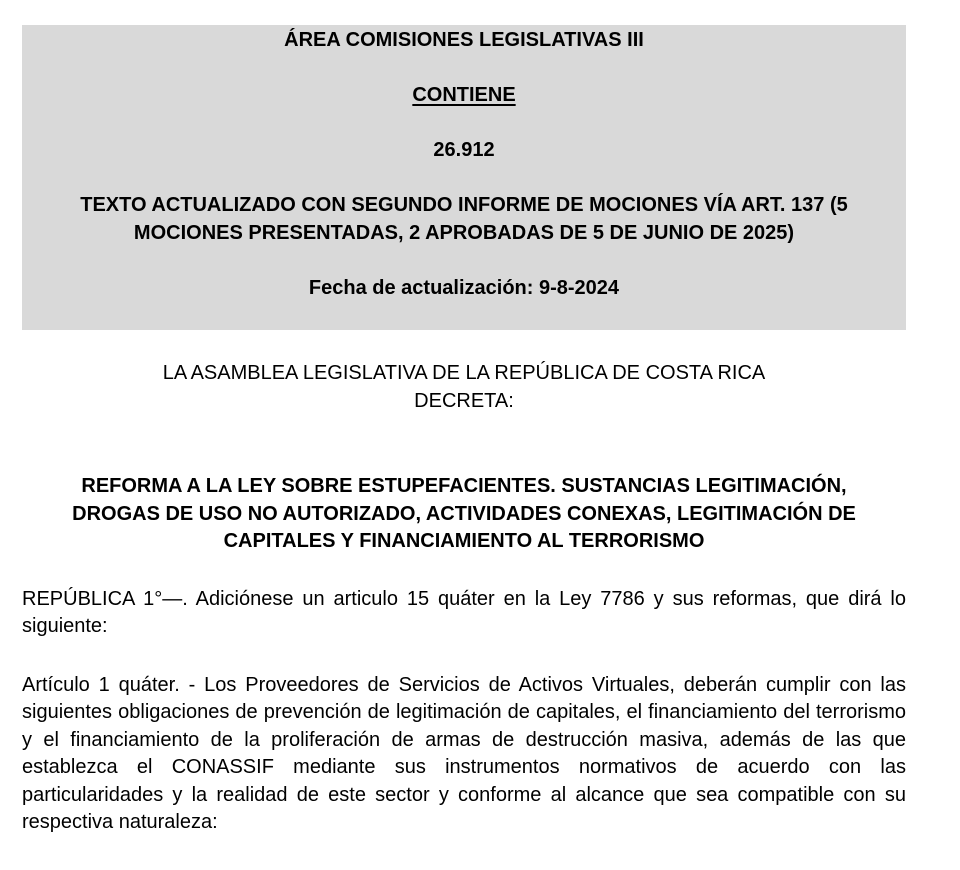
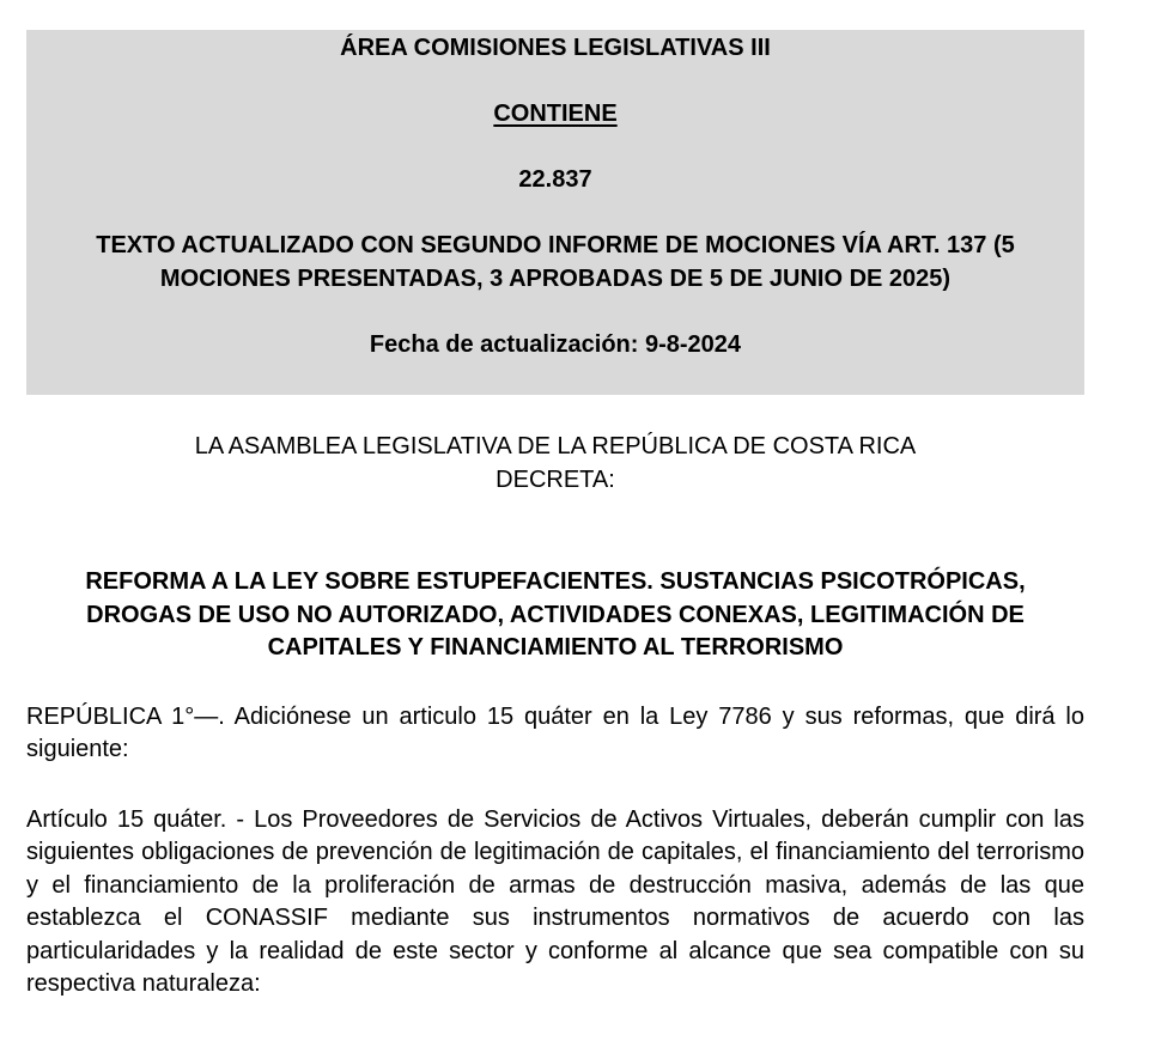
  ÁREA COMISIONES LEGISLATIVAS III
  CONTIENE
- 26.912
+ 22.837
- TEXTO ACTUALIZADO CON SEGUNDO INFORME DE MOCIONES VÍA ART. 137 (5 MOCIONES PRESENTADAS, 2 APROBADAS DE 5 DE JUNIO DE 2025)
+ TEXTO ACTUALIZADO CON SEGUNDO INFORME DE MOCIONES VÍA ART. 137 (5 MOCIONES PRESENTADAS, 3 APROBADAS DE 5 DE JUNIO DE 2025)
  Fecha de actualización: 9-8-2024
  LA ASAMBLEA LEGISLATIVA DE LA REPÚBLICA DE COSTA RICA
  DECRETA:
- REFORMA A LA LEY SOBRE ESTUPEFACIENTES. SUSTANCIAS LEGITIMACIÓN, DROGAS DE USO NO AUTORIZADO, ACTIVIDADES CONEXAS, LEGITIMACIÓN DE CAPITALES Y FINANCIAMIENTO AL TERRORISMO
+ REFORMA A LA LEY SOBRE ESTUPEFACIENTES. SUSTANCIAS PSICOTRÓPICAS, DROGAS DE USO NO AUTORIZADO, ACTIVIDADES CONEXAS, LEGITIMACIÓN DE CAPITALES Y FINANCIAMIENTO AL TERRORISMO
  REPÚBLICA 1°—. Adiciónese un articulo 15 quáter en la Ley 7786 y sus reformas, que dirá lo siguiente:
- Artículo 1 quáter. - Los Proveedores de Servicios de Activos Virtuales, deberán cumplir con las siguientes obligaciones de prevención de legitimación de capitales, el financiamiento del terrorismo y el financiamiento de la proliferación de armas de destrucción masiva, además de las que establezca el CONASSIF mediante sus instrumentos normativos de acuerdo con las particularidades y la realidad de este sector y conforme al alcance que sea compatible con su respectiva naturaleza:
+ Artículo 15 quáter. - Los Proveedores de Servicios de Activos Virtuales, deberán cumplir con las siguientes obligaciones de prevención de legitimación de capitales, el financiamiento del terrorismo y el financiamiento de la proliferación de armas de destrucción masiva, además de las que establezca el CONASSIF mediante sus instrumentos normativos de acuerdo con las particularidades y la realidad de este sector y conforme al alcance que sea compatible con su respectiva naturaleza:
